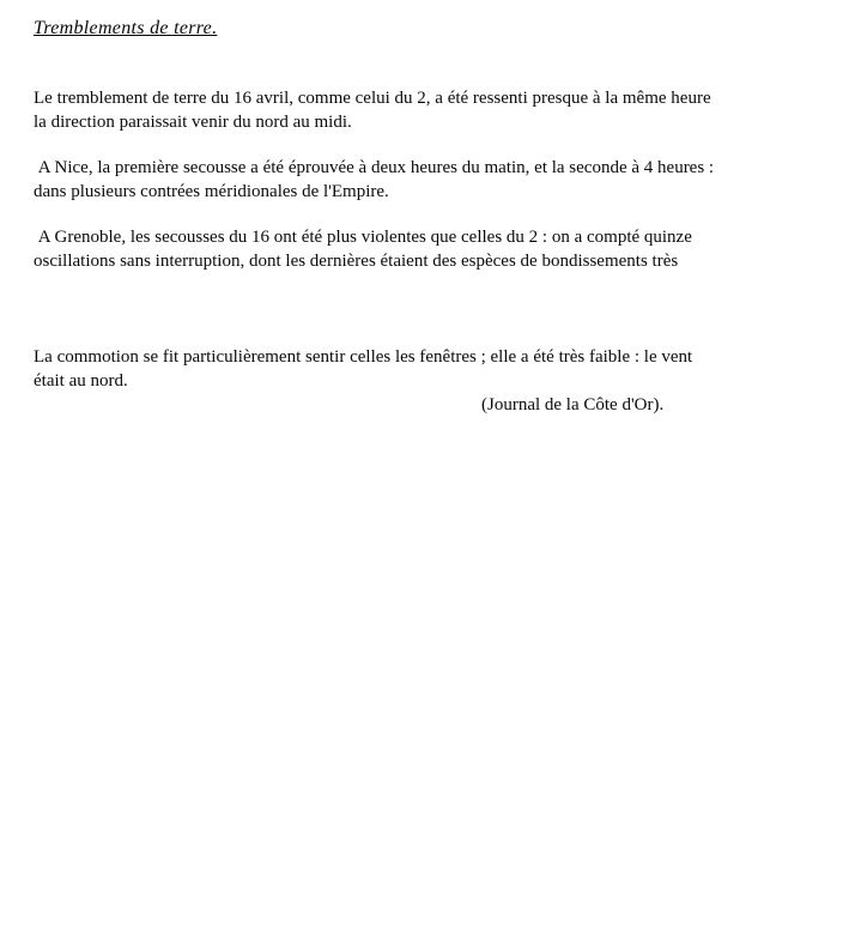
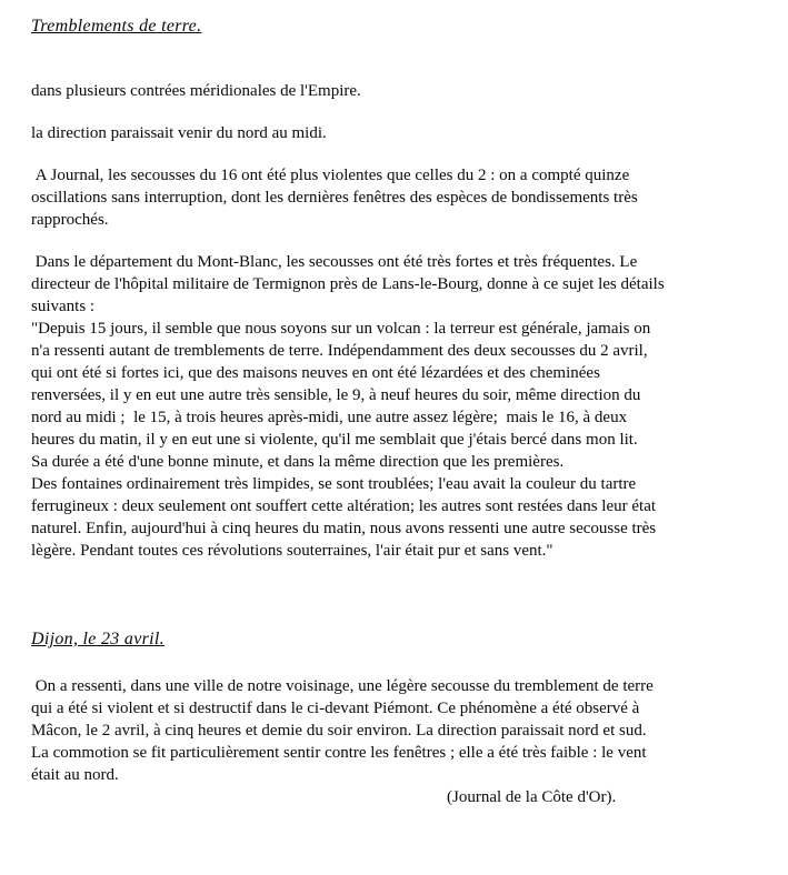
  Tremblements de terre.
- Le tremblement de terre du 16 avril, comme celui du 2, a été ressenti presque à la même heure
- la direction paraissait venir du nord au midi.
+ dans plusieurs contrées méridionales de l'Empire.
- A Nice, la première secousse a été éprouvée à deux heures du matin, et la seconde à 4 heures :
- dans plusieurs contrées méridionales de l'Empire.
+ la direction paraissait venir du nord au midi.
- A Grenoble, les secousses du 16 ont été plus violentes que celles du 2 : on a compté quinze
+ A Journal, les secousses du 16 ont été plus violentes que celles du 2 : on a compté quinze
- oscillations sans interruption, dont les dernières étaient des espèces de bondissements très
+ oscillations sans interruption, dont les dernières fenêtres des espèces de bondissements très
+ rapprochés.
+ Dans le département du Mont-Blanc, les secousses ont été très fortes et très fréquentes. Le
+ directeur de l'hôpital militaire de Termignon près de Lans-le-Bourg, donne à ce sujet les détails
+ suivants :
+ "Depuis 15 jours, il semble que nous soyons sur un volcan : la terreur est générale, jamais on
+ n'a ressenti autant de tremblements de terre. Indépendamment des deux secousses du 2 avril,
+ qui ont été si fortes ici, que des maisons neuves en ont été lézardées et des cheminées
+ renversées, il y en eut une autre très sensible, le 9, à neuf heures du soir, même direction du
+ nord au midi ; le 15, à trois heures après-midi, une autre assez légère; mais le 16, à deux
+ heures du matin, il y en eut une si violente, qu'il me semblait que j'étais bercé dans mon lit.
+ Sa durée a été d'une bonne minute, et dans la même direction que les premières.
+ Des fontaines ordinairement très limpides, se sont troublées; l'eau avait la couleur du tartre
+ ferrugineux : deux seulement ont souffert cette altération; les autres sont restées dans leur état
+ naturel. Enfin, aujourd'hui à cinq heures du matin, nous avons ressenti une autre secousse très
+ lègère. Pendant toutes ces révolutions souterraines, l'air était pur et sans vent."
+ Dijon, le 23 avril.
+ On a ressenti, dans une ville de notre voisinage, une légère secousse du tremblement de terre
+ qui a été si violent et si destructif dans le ci-devant Piémont. Ce phénomène a été observé à
+ Mâcon, le 2 avril, à cinq heures et demie du soir environ. La direction paraissait nord et sud.
- La commotion se fit particulièrement sentir celles les fenêtres ; elle a été très faible : le vent
+ La commotion se fit particulièrement sentir contre les fenêtres ; elle a été très faible : le vent
  était au nord.
  (Journal de la Côte d'Or).
